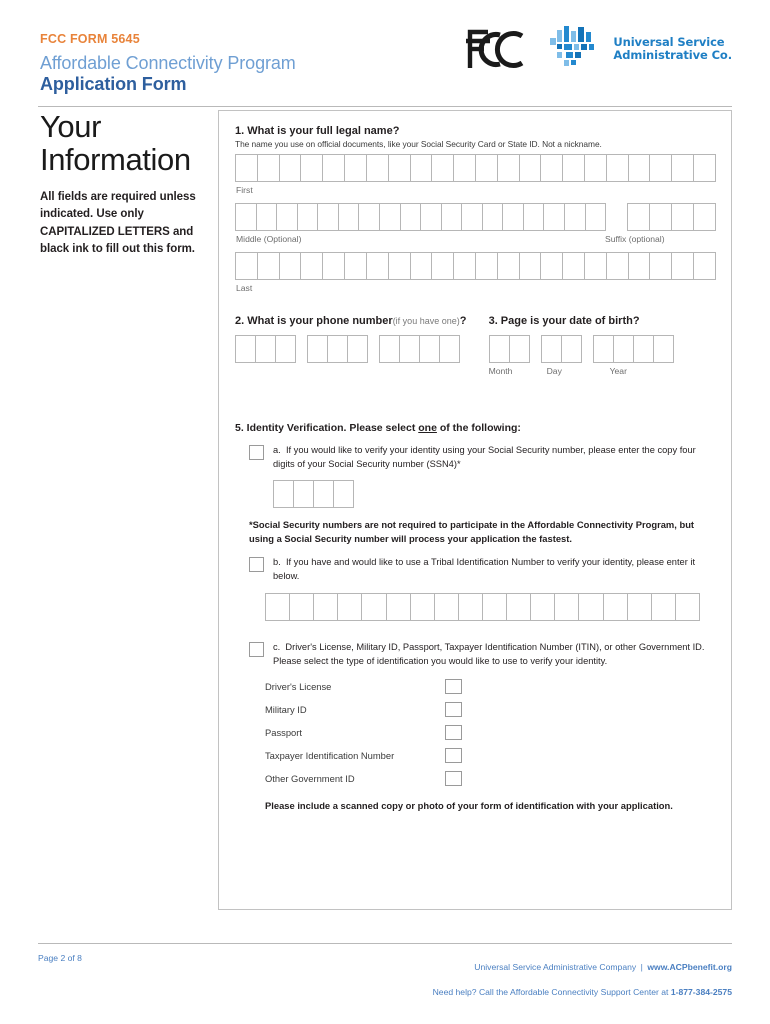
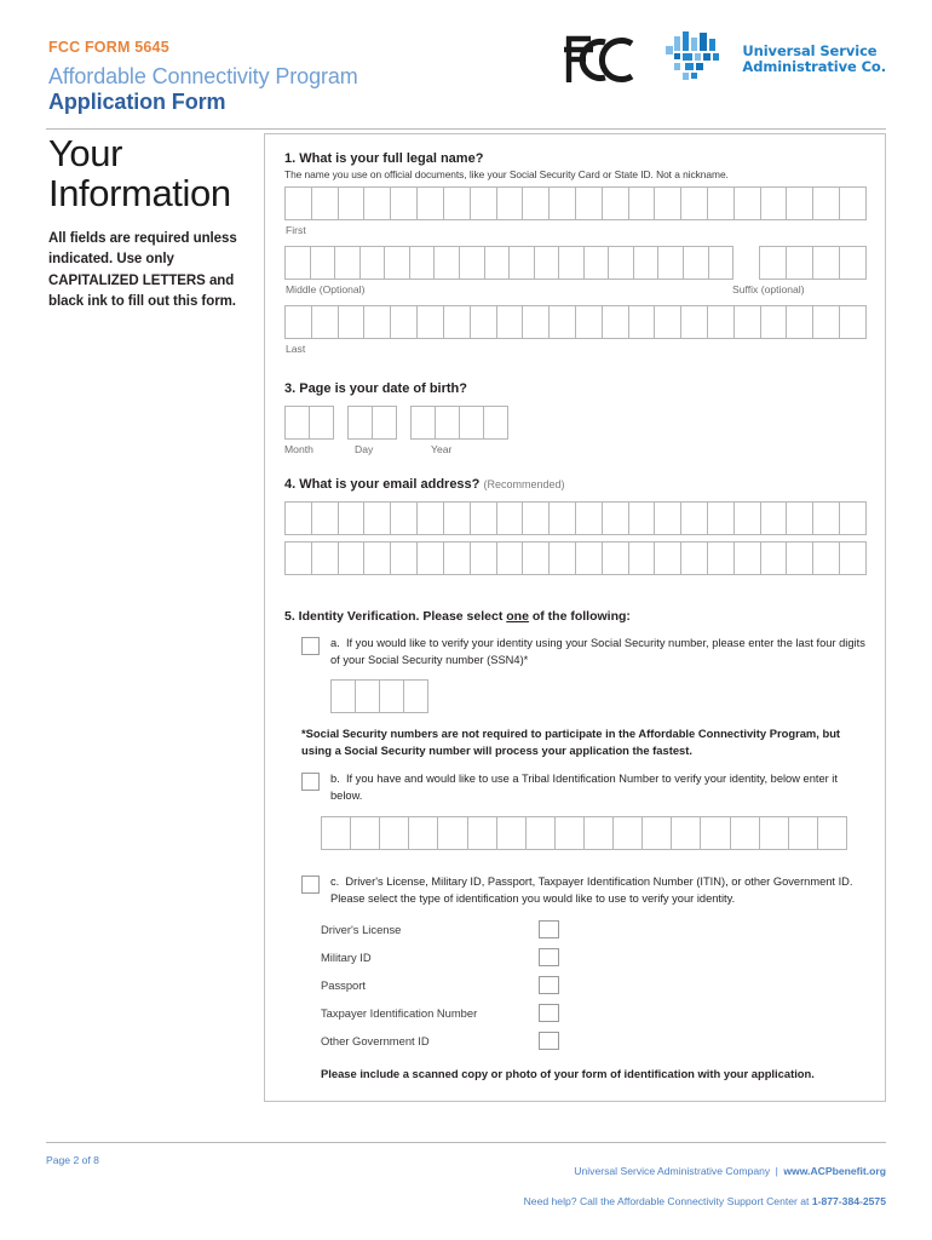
  FCC FORM 5645
  Affordable Connectivity Program
  Application Form
  Universal Service
  Administrative Co.
  Your
  Information
  All fields are required unless indicated. Use only CAPITALIZED LETTERS and black ink to fill out this form.
  1. What is your full legal name?
  The name you use on official documents, like your Social Security Card or State ID. Not a nickname.
  First
  Middle (Optional)
  Suffix (optional)
  Last
- 2. What is your phone number(if you have one)?
  3. Page is your date of birth?
  Month
  Day
  Year
+ 4. What is your email address? (Recommended)
  5. Identity Verification. Please select one of the following:
- a. If you would like to verify your identity using your Social Security number, please enter the copy four digits of your Social Security number (SSN4)*
+ a. If you would like to verify your identity using your Social Security number, please enter the last four digits of your Social Security number (SSN4)*
  *Social Security numbers are not required to participate in the Affordable Connectivity Program, but using a Social Security number will process your application the fastest.
- b. If you have and would like to use a Tribal Identification Number to verify your identity, please enter it below.
+ b. If you have and would like to use a Tribal Identification Number to verify your identity, below enter it below.
  c. Driver's License, Military ID, Passport, Taxpayer Identification Number (ITIN), or other Government ID. Please select the type of identification you would like to use to verify your identity.
  Driver's License
  Military ID
  Passport
  Taxpayer Identification Number
  Other Government ID
  Please include a scanned copy or photo of your form of identification with your application.
  Page 2 of 8
  Universal Service Administrative Company | www.ACPbenefit.org
  Need help? Call the Affordable Connectivity Support Center at 1-877-384-2575
